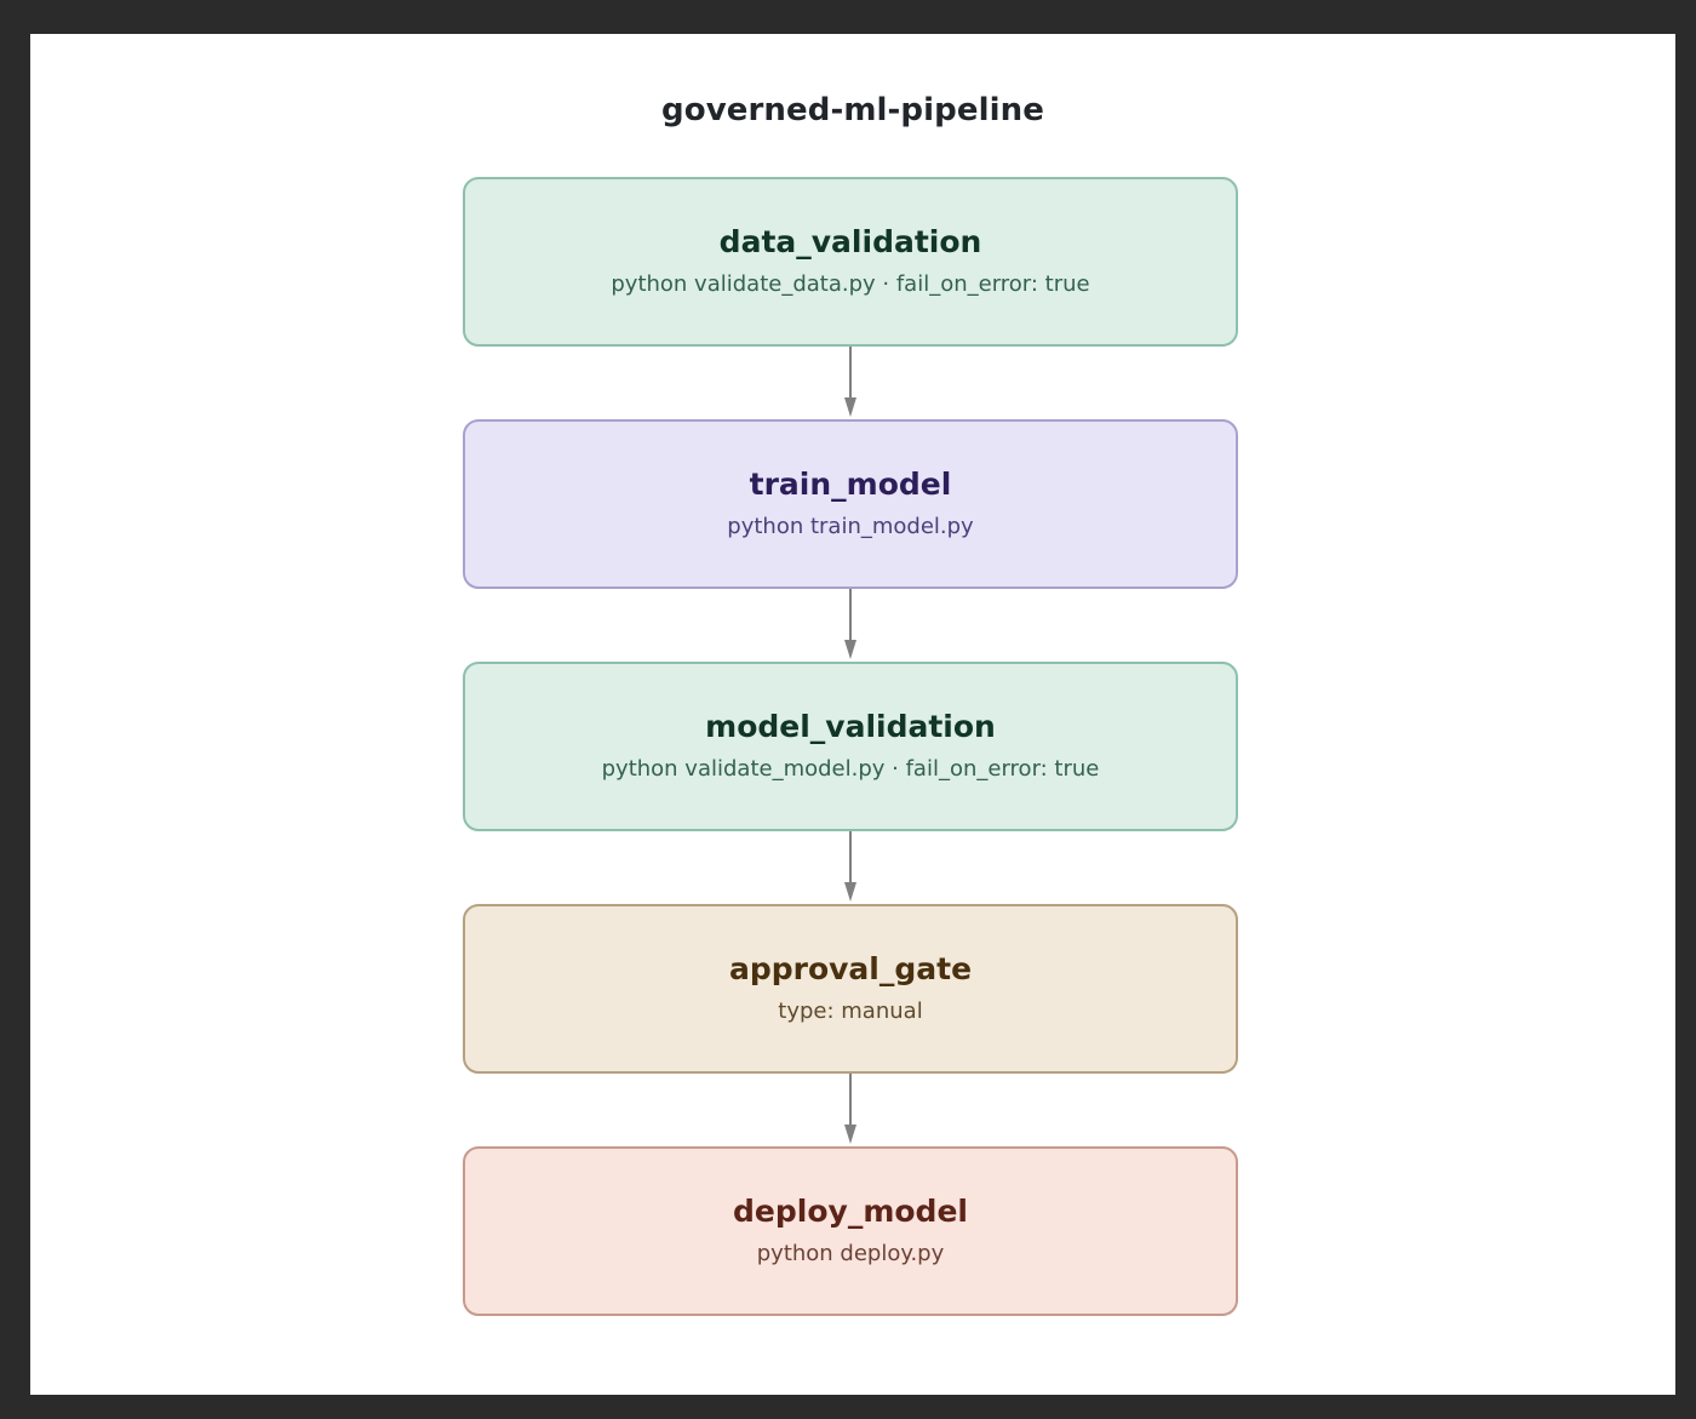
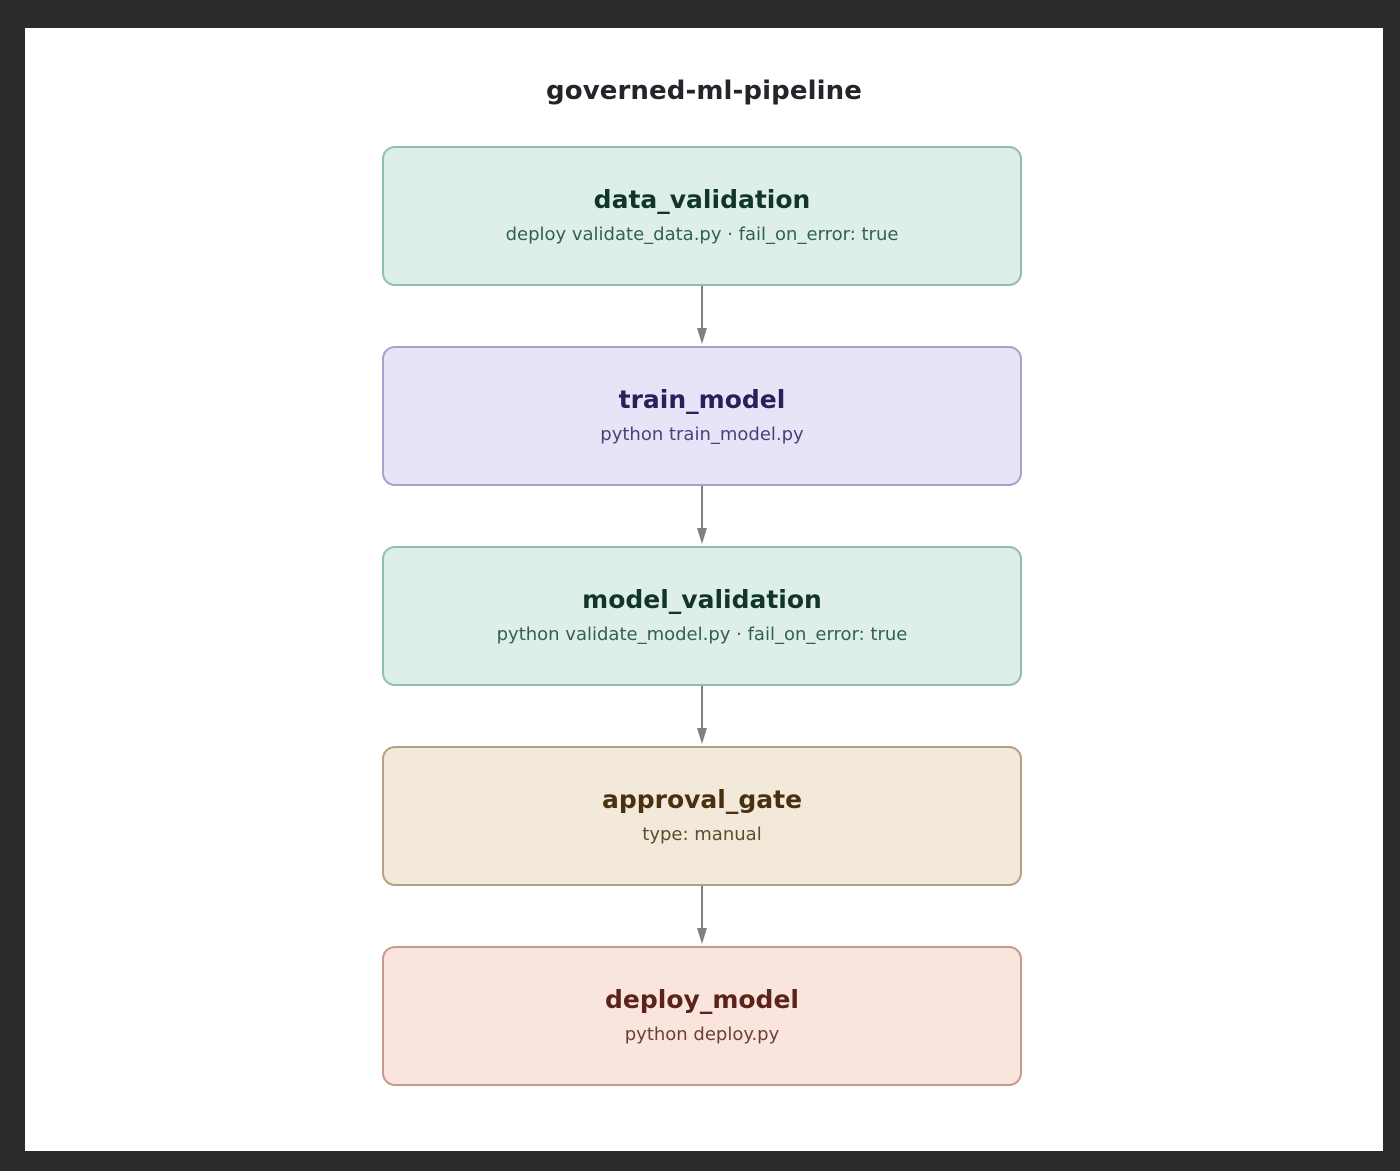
  governed-ml-pipeline
  data_validation
- python validate_data.py · fail_on_error: true
+ deploy validate_data.py · fail_on_error: true
  train_model
  python train_model.py
  model_validation
  python validate_model.py · fail_on_error: true
  approval_gate
  type: manual
  deploy_model
  python deploy.py
